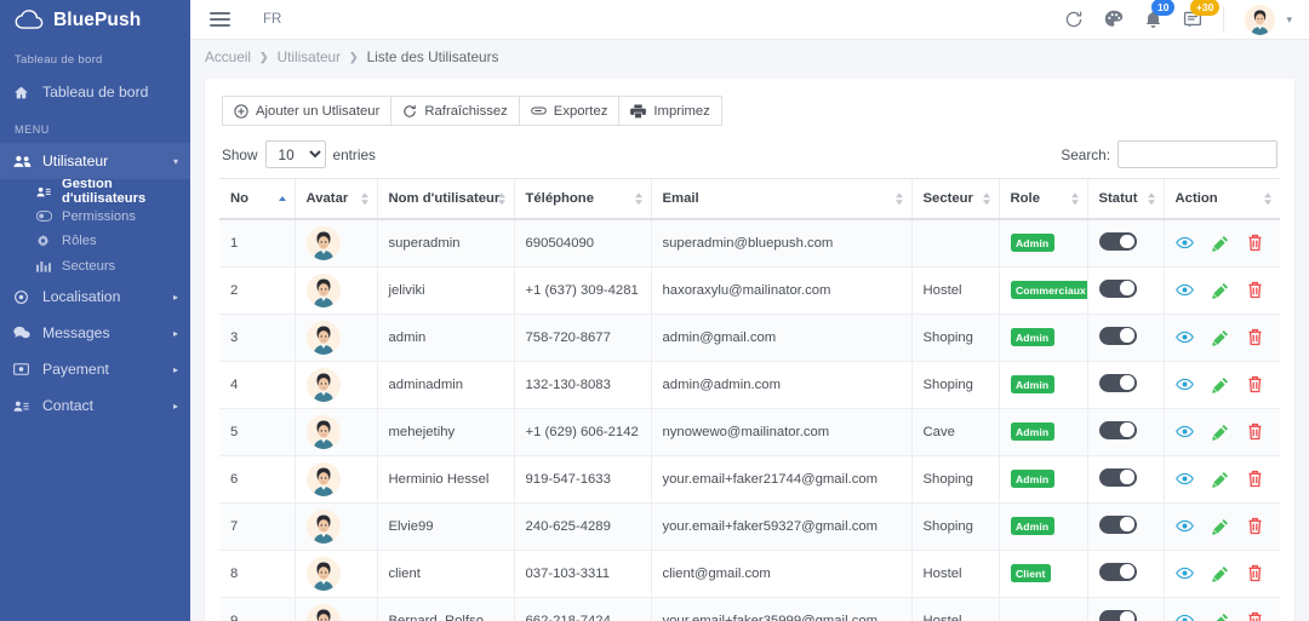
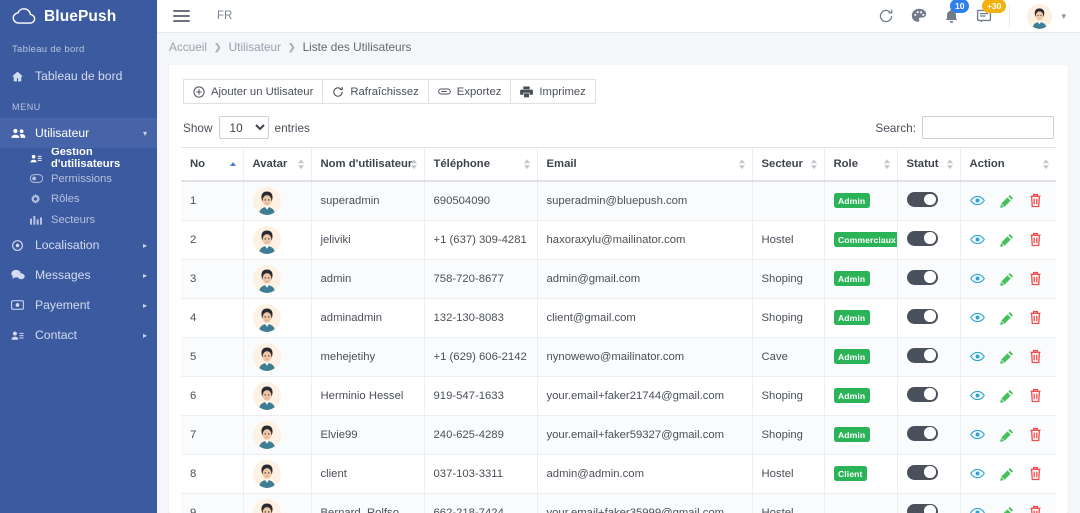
  BluePush
  Tableau de bord
  Tableau de bord
  MENU
  Utilisateur
  ▾
  Gestion d'utilisateurs
  Permissions
  Rôles
  Secteurs
  Localisation
  ▸
  Messages
  ▸
  Payement
  ▸
  Contact
  ▸
  FR
  10
  +30
  ▾
  Accueil
  ❯
  Utilisateur
  ❯
  Liste des Utilisateurs
  Ajouter un Utlisateur
  Rafraîchissez
  Exportez
  Imprimez
  Show
  10
  entries
  Search:
  No	Avatar	Nom d'utilisateur	Téléphone	Email	Secteur	Role	Statut	Action
  1		superadmin	690504090	superadmin@bluepush.com		Admin
  2		jeliviki	+1 (637) 309-4281	haxoraxylu@mailinator.com	Hostel	Commerciaux
  3		admin	758-720-8677	admin@gmail.com	Shoping	Admin
- 4		adminadmin	132-130-8083	admin@admin.com	Shoping	Admin
+ 4		adminadmin	132-130-8083	client@gmail.com	Shoping	Admin
  5		mehejetihy	+1 (629) 606-2142	nynowewo@mailinator.com	Cave	Admin
  6		Herminio Hessel	919-547-1633	your.email+faker21744@gmail.com	Shoping	Admin
  7		Elvie99	240-625-4289	your.email+faker59327@gmail.com	Shoping	Admin
- 8		client	037-103-3311	client@gmail.com	Hostel	Client
+ 8		client	037-103-3311	admin@admin.com	Hostel	Client
